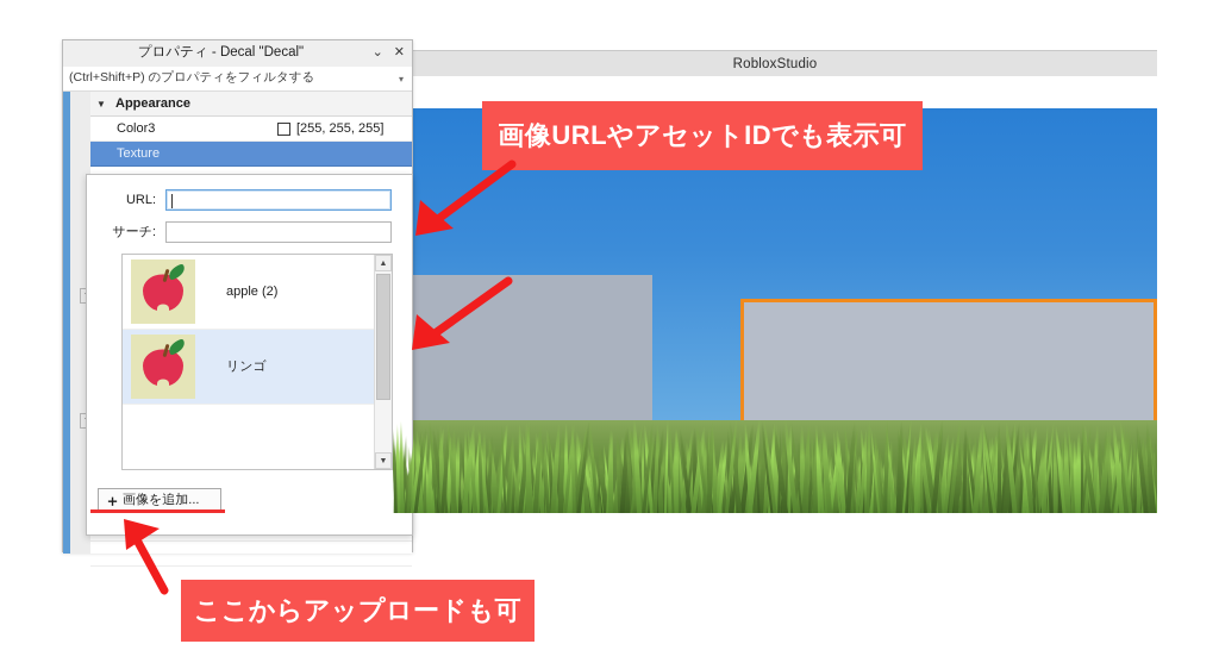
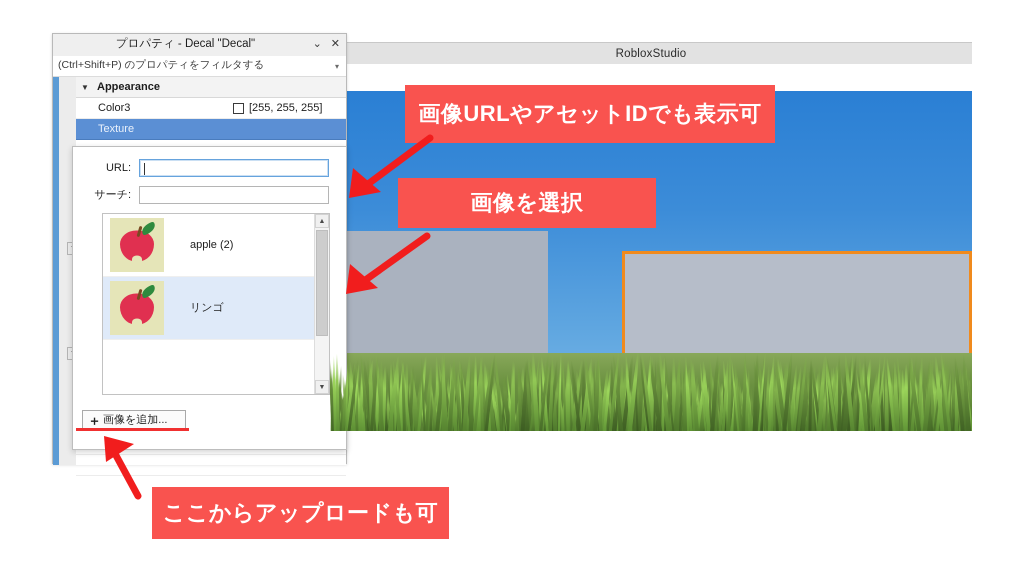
  RobloxStudio
  プロパティ - Decal "Decal"
  ⌄
  ✕
  (Ctrl+Shift+P) のプロパティをフィルタする
  ▾
  ▼
  Appearance
  Color3
  [255, 255, 255]
  Texture
  URL:
  サーチ:
  apple (2)
  リンゴ
  ＋
  画像を追加...
  画像URLやアセットIDでも表示可
+ 画像を選択
  ここからアップロードも可
